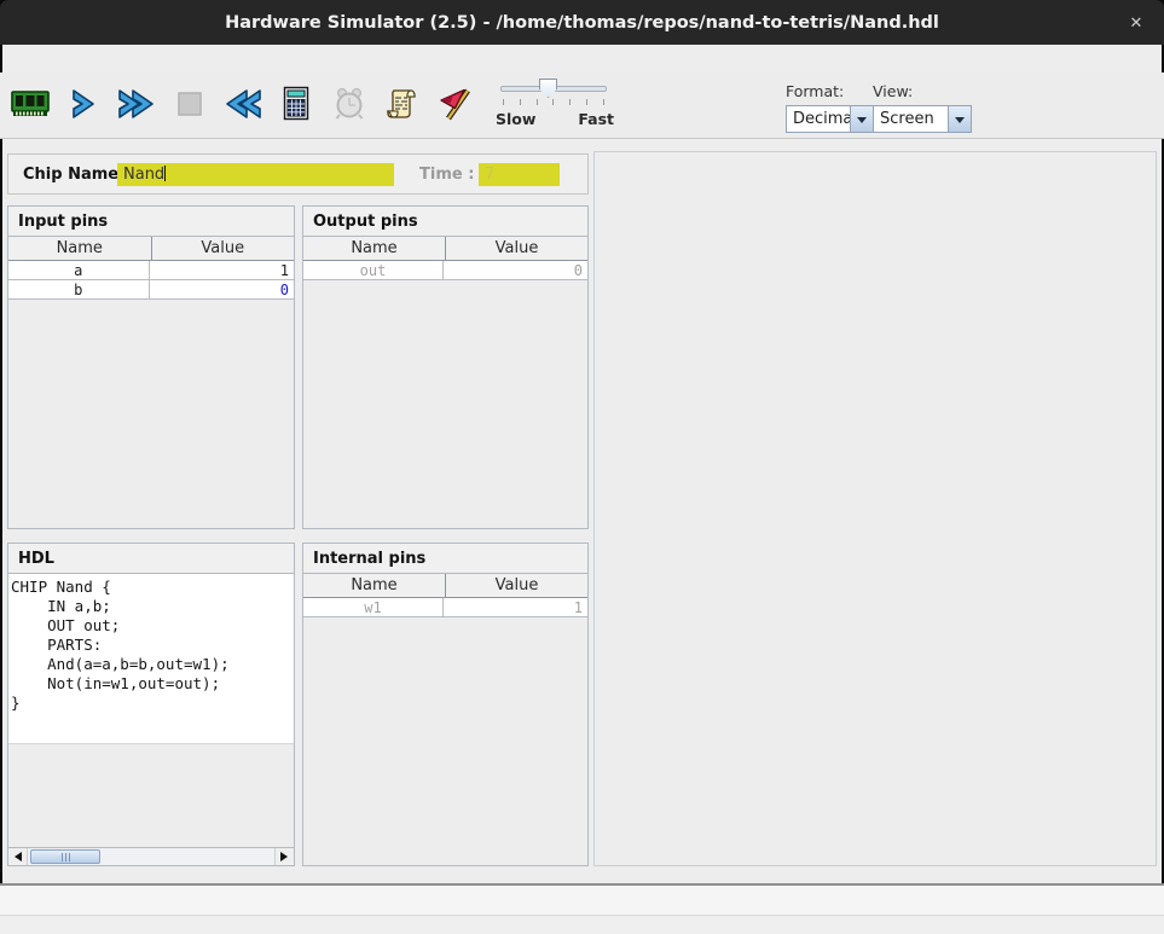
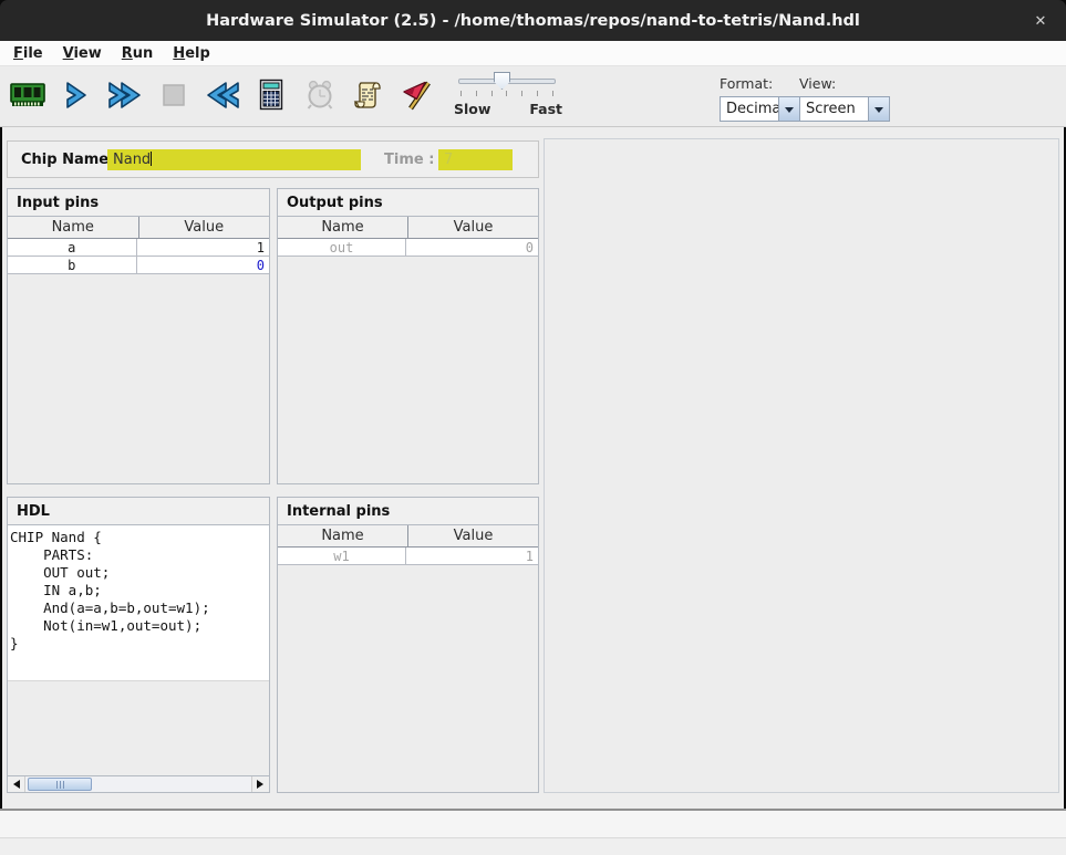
  Hardware Simulator (2.5) - /home/thomas/repos/nand-to-tetris/Nand.hdl
  ✕
+ File
+ View
+ Run
+ Help
  Slow
  Fast
  Format:
  Decima
  View:
  Screen
  Chip Name
  Nand
  Time :
  7
  Input pins
  Name
  Value
  a
  1
  b
  0
  Output pins
  Name
  Value
  out
  0
  HDL
  CHIP Nand {
- IN a,b;
+ PARTS:
  OUT out;
- PARTS:
+ IN a,b;
  And(a=a,b=b,out=w1);
  Not(in=w1,out=out);
  }
  Internal pins
  Name
  Value
  w1
  1
